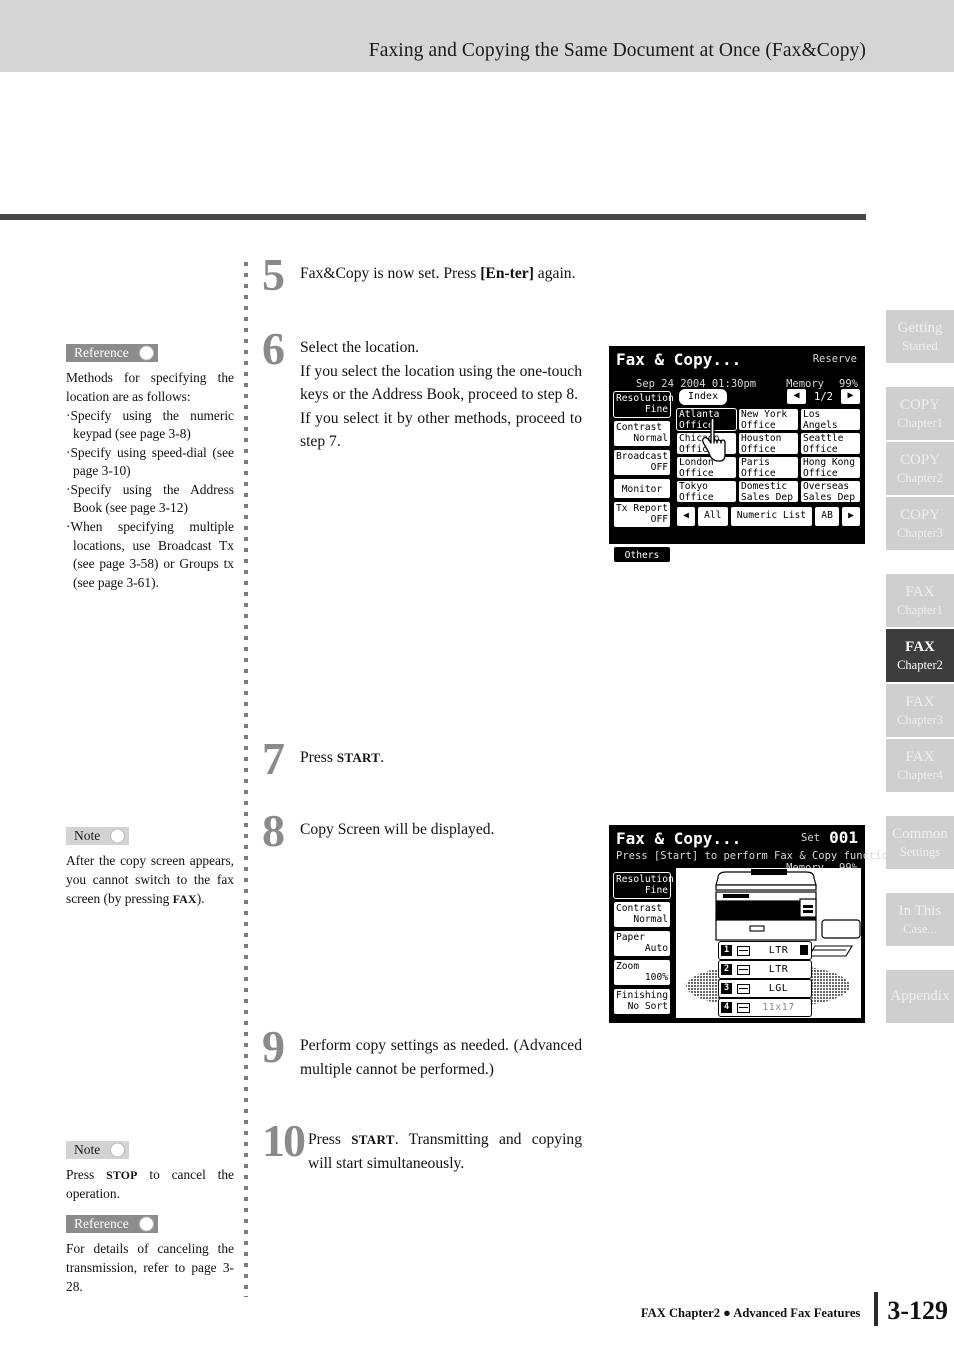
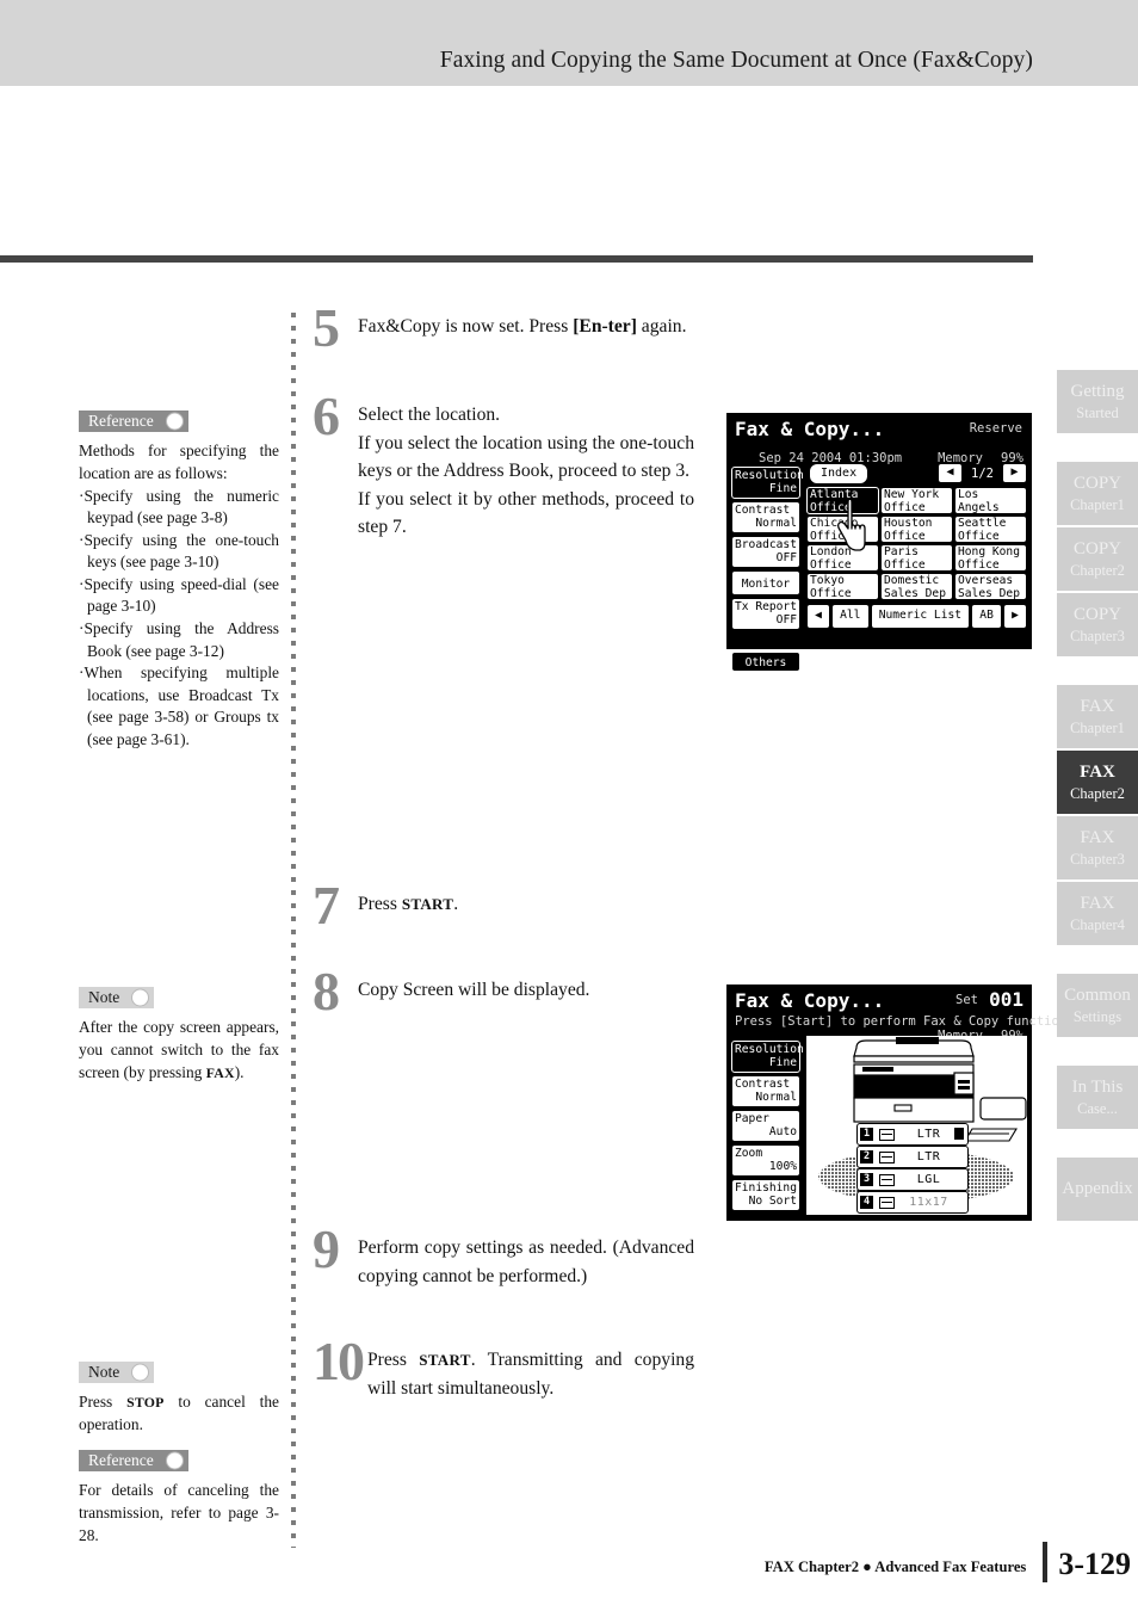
  Faxing and Copying the Same Document at Once (Fax&Copy)
  Reference
  Methods for specifying the location are as follows:
  ·Specify using the numeric keypad (see page 3-8)
+ ·Specify using the one-touch keys (see page 3-10)
  ·Specify using speed-dial (see page 3-10)
  ·Specify using the Address Book (see page 3-12)
  ·When specifying multiple locations, use Broadcast Tx (see page 3-58) or Groups tx (see page 3-61).
  Note
  After the copy screen appears, you cannot switch to the fax screen (by pressing FAX).
  Note
  Press STOP to cancel the operation.
  Reference
  For details of canceling the transmission, refer to page 3-28.
  5
  Fax&Copy is now set. Press [En-ter] again.
  6
  Select the location.
- If you select the location using the one-touch keys or the Address Book, proceed to step 8.
+ If you select the location using the one-touch keys or the Address Book, proceed to step 3.
  If you select it by other methods, proceed to step 7.
  7
  Press START.
  8
  Copy Screen will be displayed.
  9
- Perform copy settings as needed. (Advanced multiple cannot be performed.)
+ Perform copy settings as needed. (Advanced copying cannot be performed.)
  10
  Press START. Transmitting and copying will start simultaneously.
  Fax & Copy...
  Reserve
  Sep 24 2004 01:30pm
  Memory
  99%
  Resolution
  Fine
  Contrast
  Normal
  Broadcast
  OFF
  Monitor
  Tx Report
  OFF
  Others
  Index
  ◀
  1/2
  ▶
  Atlanta
  Offic
  New York
  Office
  Los Angels
  Chico
  Offic
  Houston
  Office
  Seattle
  Office
  London
  Office
  Paris
  Office
  Hong Kong
  Office
  Tokyo
  Office
  Domestic
  Sales Dep
  Overseas
  Sales Dep
  ◀
  All
  Numeric List
  AB
  ▶
  Fax & Copy...
  Set
  001
  Press [Start] to perform Fax & Copy functio
  Resolution
  Fine
  Contrast
  Normal
  Paper
  Auto
  Zoom
  100%
  Finishing
  No Sort
  1
  LTR
  2
  LTR
  3
  LGL
  4
  11x17
  Getting
  Started
  COPY
  Chapter1
  COPY
  Chapter2
  COPY
  Chapter3
  FAX
  Chapter1
  FAX
  Chapter2
  FAX
  Chapter3
  FAX
  Chapter4
  Common
  Settings
  In This
  Case...
  Appendix
  FAX Chapter2 ● Advanced Fax Features
  3-129
